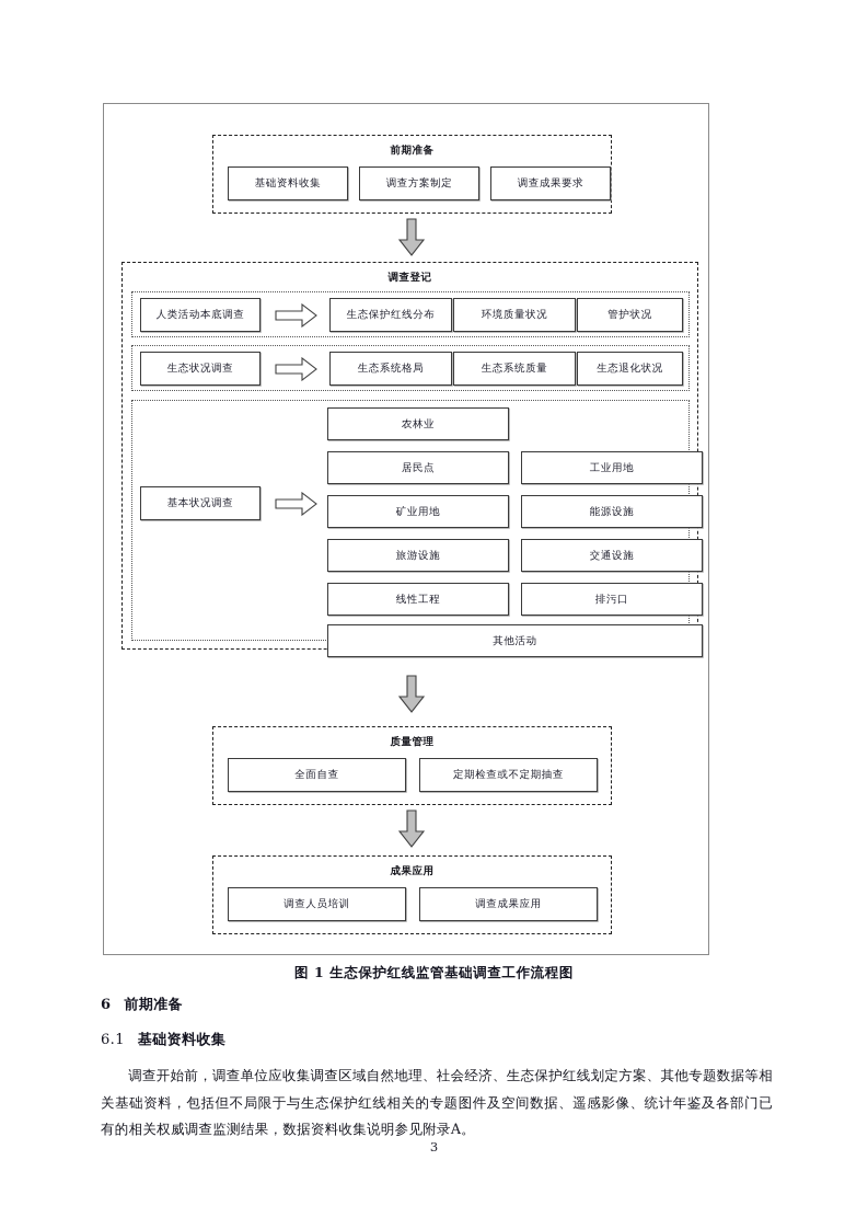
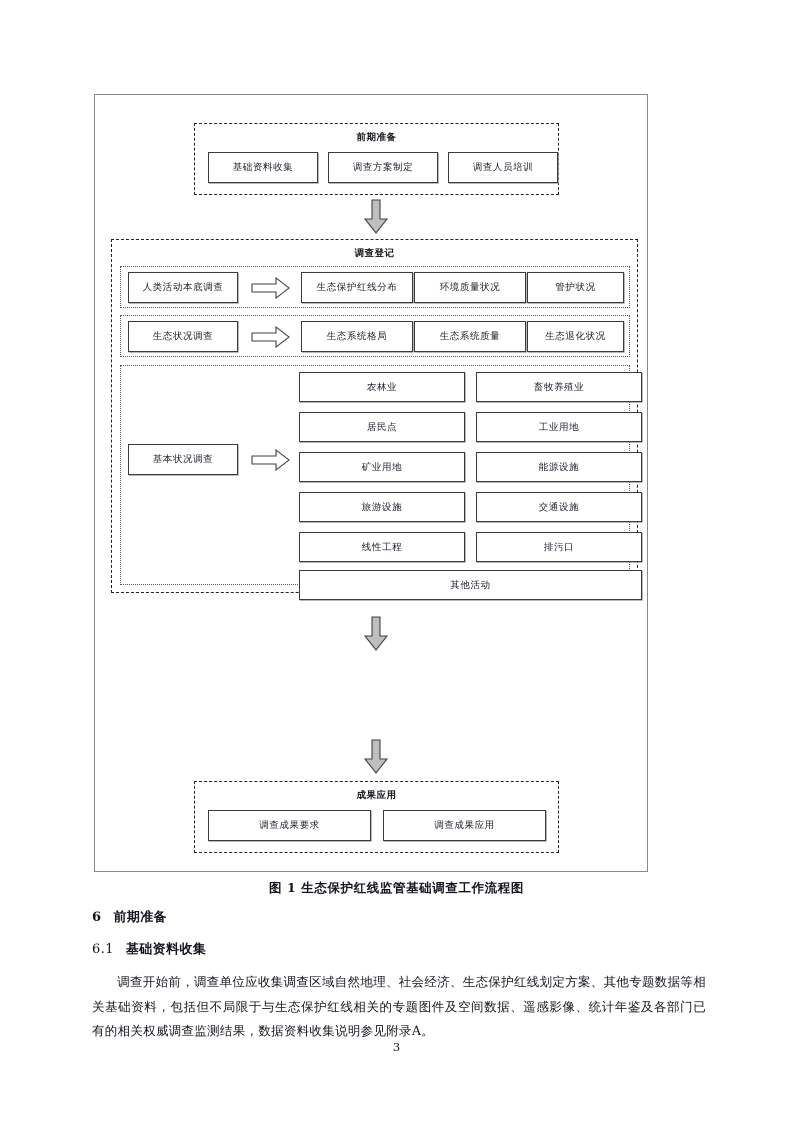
  前期准备
  基础资料收集
  调查方案制定
- 调查成果要求
+ 调查人员培训
  调查登记
  人类活动本底调查
  生态保护红线分布
  环境质量状况
  管护状况
  生态状况调查
  生态系统格局
  生态系统质量
  生态退化状况
  基本状况调查
  农林业
+ 畜牧养殖业
  居民点
  工业用地
  矿业用地
  能源设施
  旅游设施
  交通设施
  线性工程
  排污口
  其他活动
- 质量管理
- 全面自查
- 定期检查或不定期抽查
  成果应用
- 调查人员培训
+ 调查成果要求
  调查成果应用
  图 1 生态保护红线监管基础调查工作流程图
  6 前期准备
  6.1 基础资料收集
  调查开始前，调查单位应收集调查区域自然地理、社会经济、生态保护红线划定方案、其他专题数据等相关基础资料，包括但不局限于与生态保护红线相关的专题图件及空间数据、遥感影像、统计年鉴及各部门已有的相关权威调查监测结果，数据资料收集说明参见附录A。
  3
